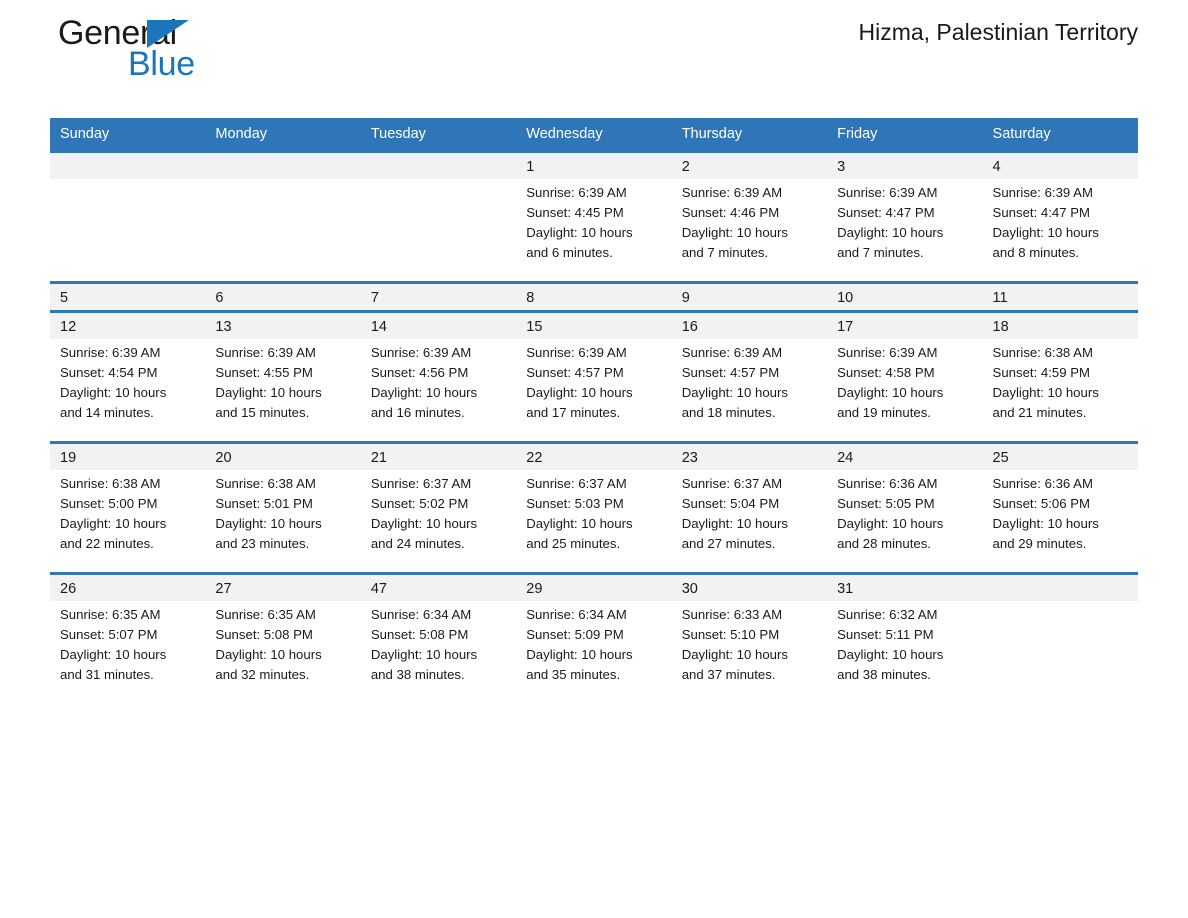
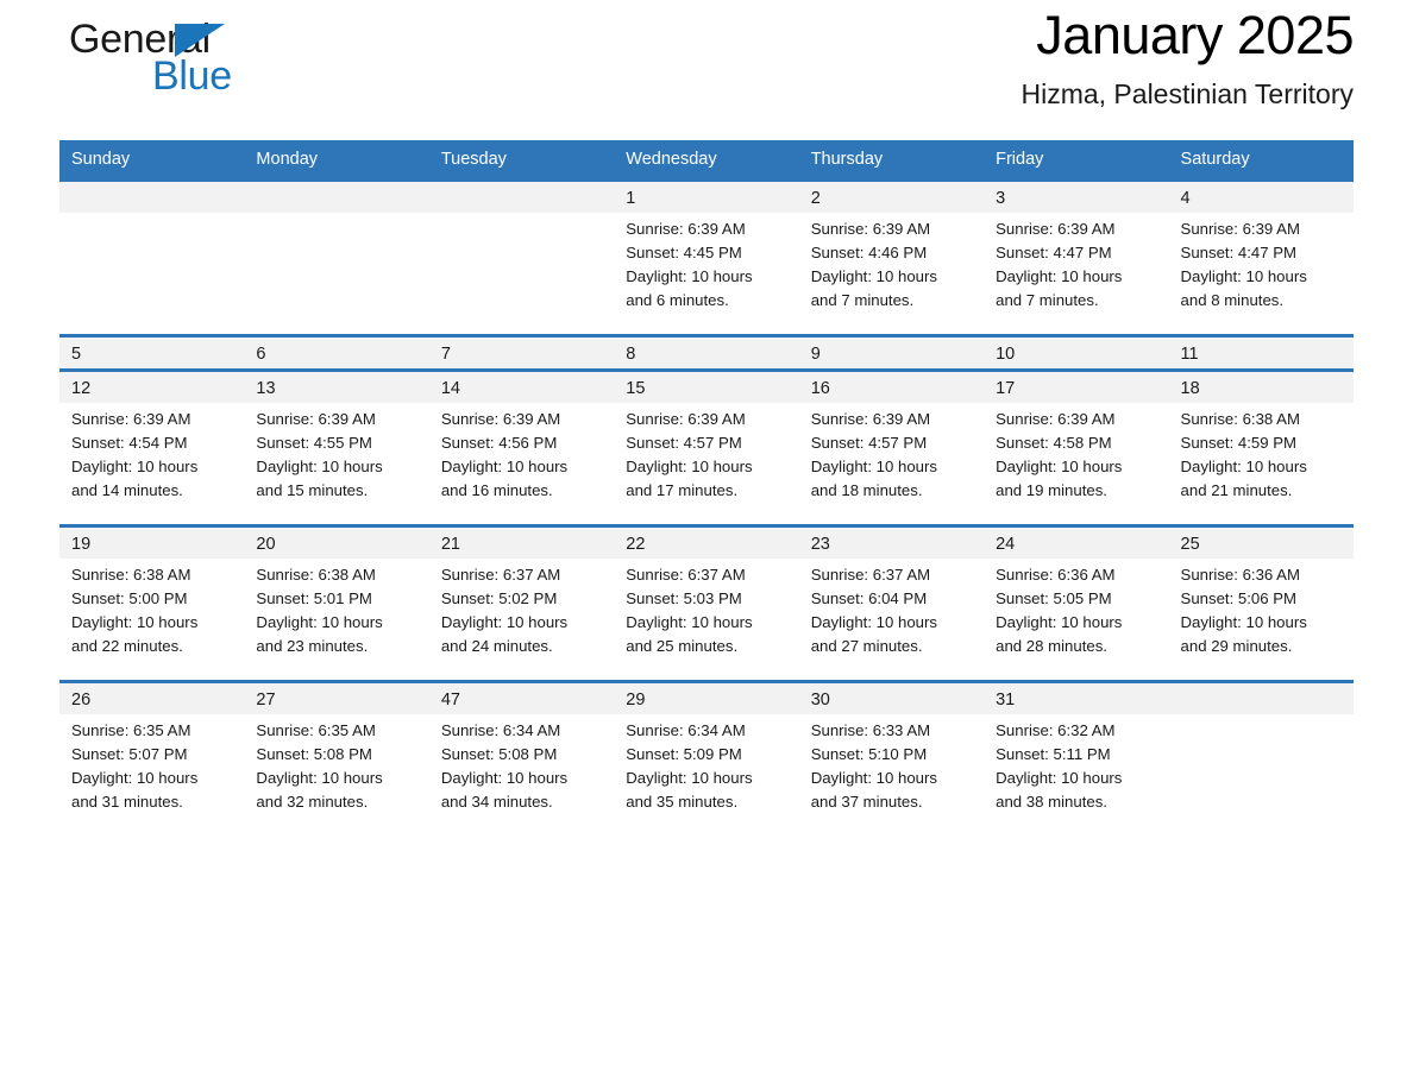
  General
  Blue
+ January 2025
  Hizma, Palestinian Territory
  Sunday	Monday	Tuesday	Wednesday	Thursday	Friday	Saturday
  			1	2	3	4
  			Sunrise: 6:39 AMSunset: 4:45 PMDaylight: 10 hoursand 6 minutes.	Sunrise: 6:39 AMSunset: 4:46 PMDaylight: 10 hoursand 7 minutes.	Sunrise: 6:39 AMSunset: 4:47 PMDaylight: 10 hoursand 7 minutes.	Sunrise: 6:39 AMSunset: 4:47 PMDaylight: 10 hoursand 8 minutes.
  5	6	7	8	9	10	11
  12	13	14	15	16	17	18
  Sunrise: 6:39 AMSunset: 4:54 PMDaylight: 10 hoursand 14 minutes.	Sunrise: 6:39 AMSunset: 4:55 PMDaylight: 10 hoursand 15 minutes.	Sunrise: 6:39 AMSunset: 4:56 PMDaylight: 10 hoursand 16 minutes.	Sunrise: 6:39 AMSunset: 4:57 PMDaylight: 10 hoursand 17 minutes.	Sunrise: 6:39 AMSunset: 4:57 PMDaylight: 10 hoursand 18 minutes.	Sunrise: 6:39 AMSunset: 4:58 PMDaylight: 10 hoursand 19 minutes.	Sunrise: 6:38 AMSunset: 4:59 PMDaylight: 10 hoursand 21 minutes.
  19	20	21	22	23	24	25
- Sunrise: 6:38 AMSunset: 5:00 PMDaylight: 10 hoursand 22 minutes.	Sunrise: 6:38 AMSunset: 5:01 PMDaylight: 10 hoursand 23 minutes.	Sunrise: 6:37 AMSunset: 5:02 PMDaylight: 10 hoursand 24 minutes.	Sunrise: 6:37 AMSunset: 5:03 PMDaylight: 10 hoursand 25 minutes.	Sunrise: 6:37 AMSunset: 5:04 PMDaylight: 10 hoursand 27 minutes.	Sunrise: 6:36 AMSunset: 5:05 PMDaylight: 10 hoursand 28 minutes.	Sunrise: 6:36 AMSunset: 5:06 PMDaylight: 10 hoursand 29 minutes.
+ Sunrise: 6:38 AMSunset: 5:00 PMDaylight: 10 hoursand 22 minutes.	Sunrise: 6:38 AMSunset: 5:01 PMDaylight: 10 hoursand 23 minutes.	Sunrise: 6:37 AMSunset: 5:02 PMDaylight: 10 hoursand 24 minutes.	Sunrise: 6:37 AMSunset: 5:03 PMDaylight: 10 hoursand 25 minutes.	Sunrise: 6:37 AMSunset: 6:04 PMDaylight: 10 hoursand 27 minutes.	Sunrise: 6:36 AMSunset: 5:05 PMDaylight: 10 hoursand 28 minutes.	Sunrise: 6:36 AMSunset: 5:06 PMDaylight: 10 hoursand 29 minutes.
  26	27	47	29	30	31
- Sunrise: 6:35 AMSunset: 5:07 PMDaylight: 10 hoursand 31 minutes.	Sunrise: 6:35 AMSunset: 5:08 PMDaylight: 10 hoursand 32 minutes.	Sunrise: 6:34 AMSunset: 5:08 PMDaylight: 10 hoursand 38 minutes.	Sunrise: 6:34 AMSunset: 5:09 PMDaylight: 10 hoursand 35 minutes.	Sunrise: 6:33 AMSunset: 5:10 PMDaylight: 10 hoursand 37 minutes.	Sunrise: 6:32 AMSunset: 5:11 PMDaylight: 10 hoursand 38 minutes.
+ Sunrise: 6:35 AMSunset: 5:07 PMDaylight: 10 hoursand 31 minutes.	Sunrise: 6:35 AMSunset: 5:08 PMDaylight: 10 hoursand 32 minutes.	Sunrise: 6:34 AMSunset: 5:08 PMDaylight: 10 hoursand 34 minutes.	Sunrise: 6:34 AMSunset: 5:09 PMDaylight: 10 hoursand 35 minutes.	Sunrise: 6:33 AMSunset: 5:10 PMDaylight: 10 hoursand 37 minutes.	Sunrise: 6:32 AMSunset: 5:11 PMDaylight: 10 hoursand 38 minutes.
